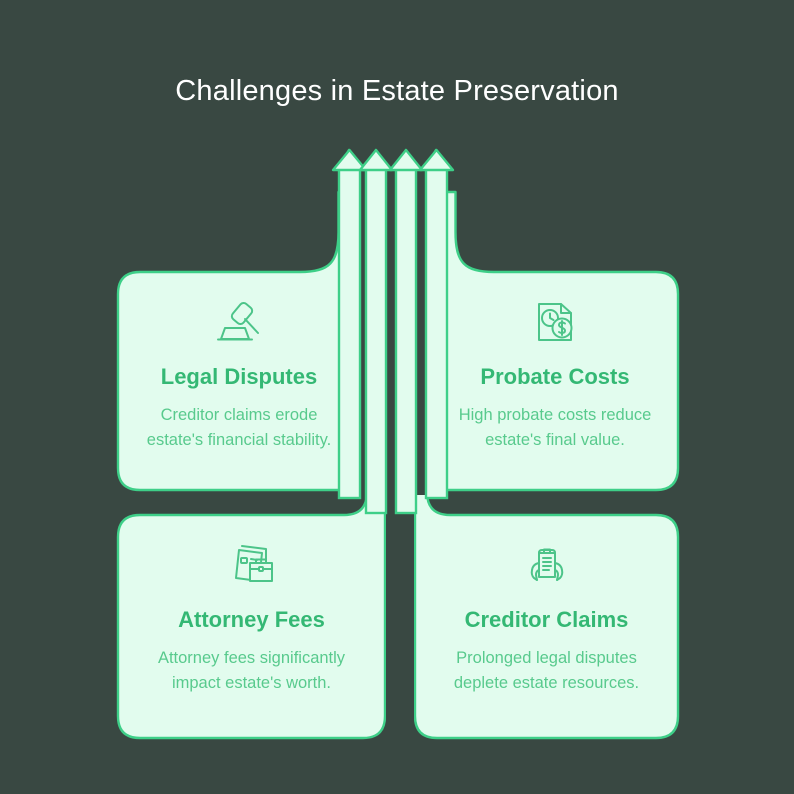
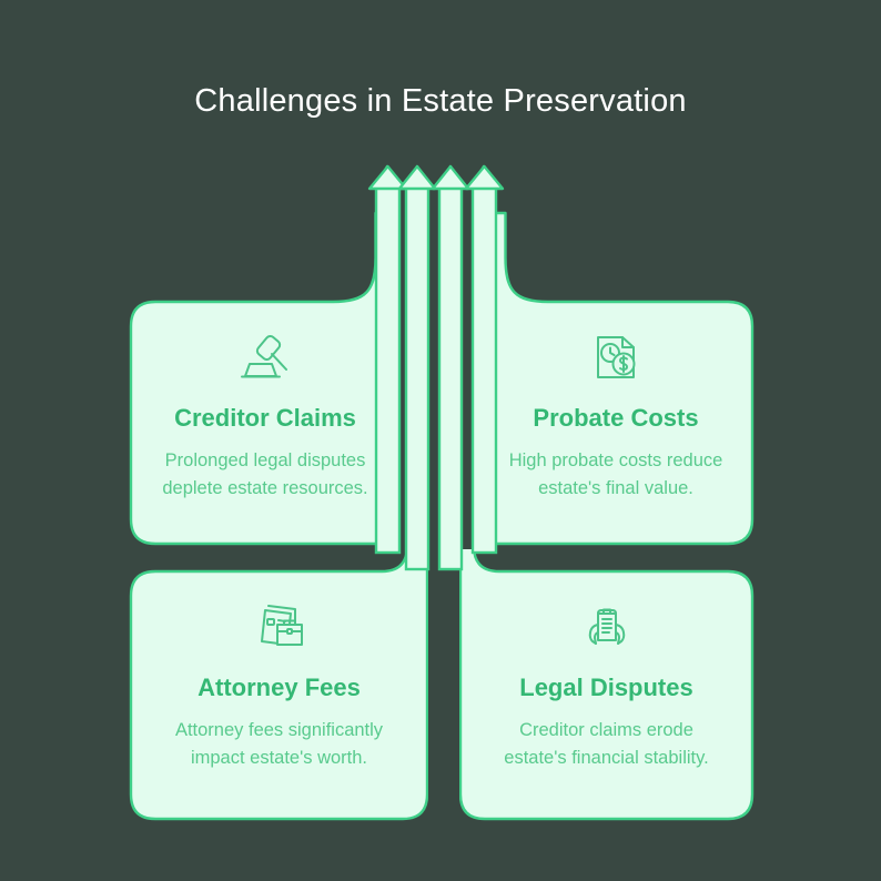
  Challenges in Estate Preservation
- Legal Disputes
+ Creditor Claims
- Creditor claims erode estate's financial stability.
+ Prolonged legal disputes deplete estate resources.
  Probate Costs
  High probate costs reduce estate's final value.
  Attorney Fees
  Attorney fees significantly impact estate's worth.
- Creditor Claims
+ Legal Disputes
- Prolonged legal disputes deplete estate resources.
+ Creditor claims erode estate's financial stability.
